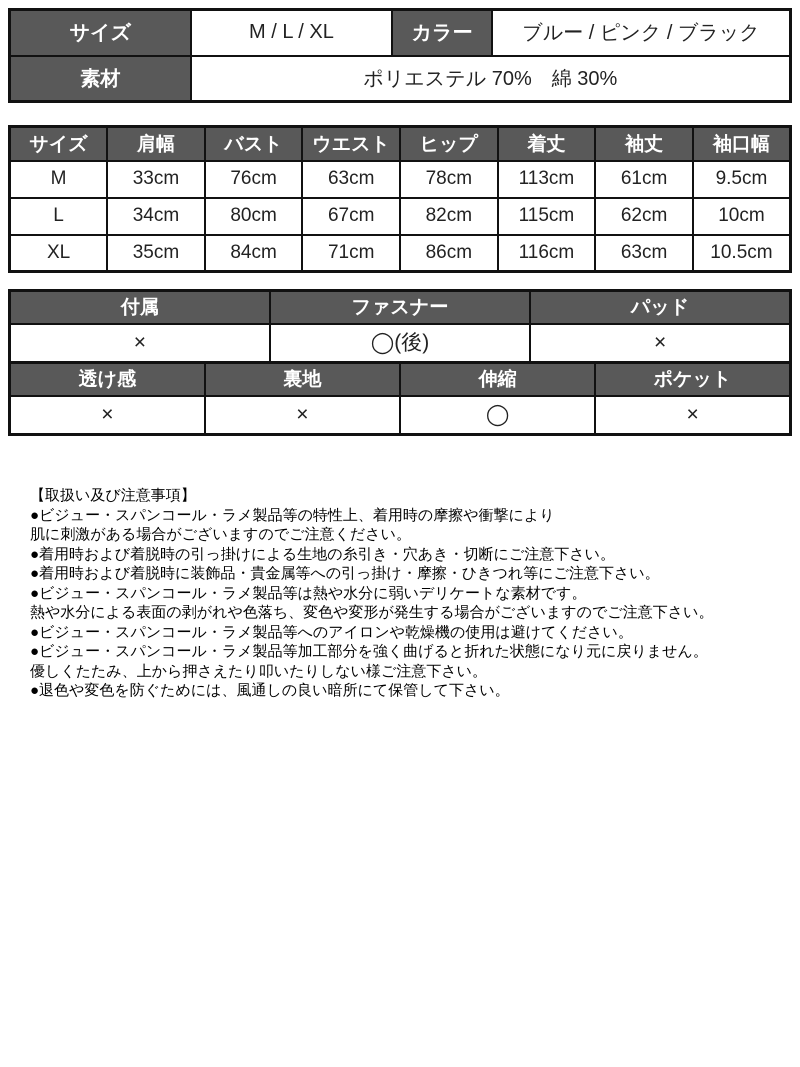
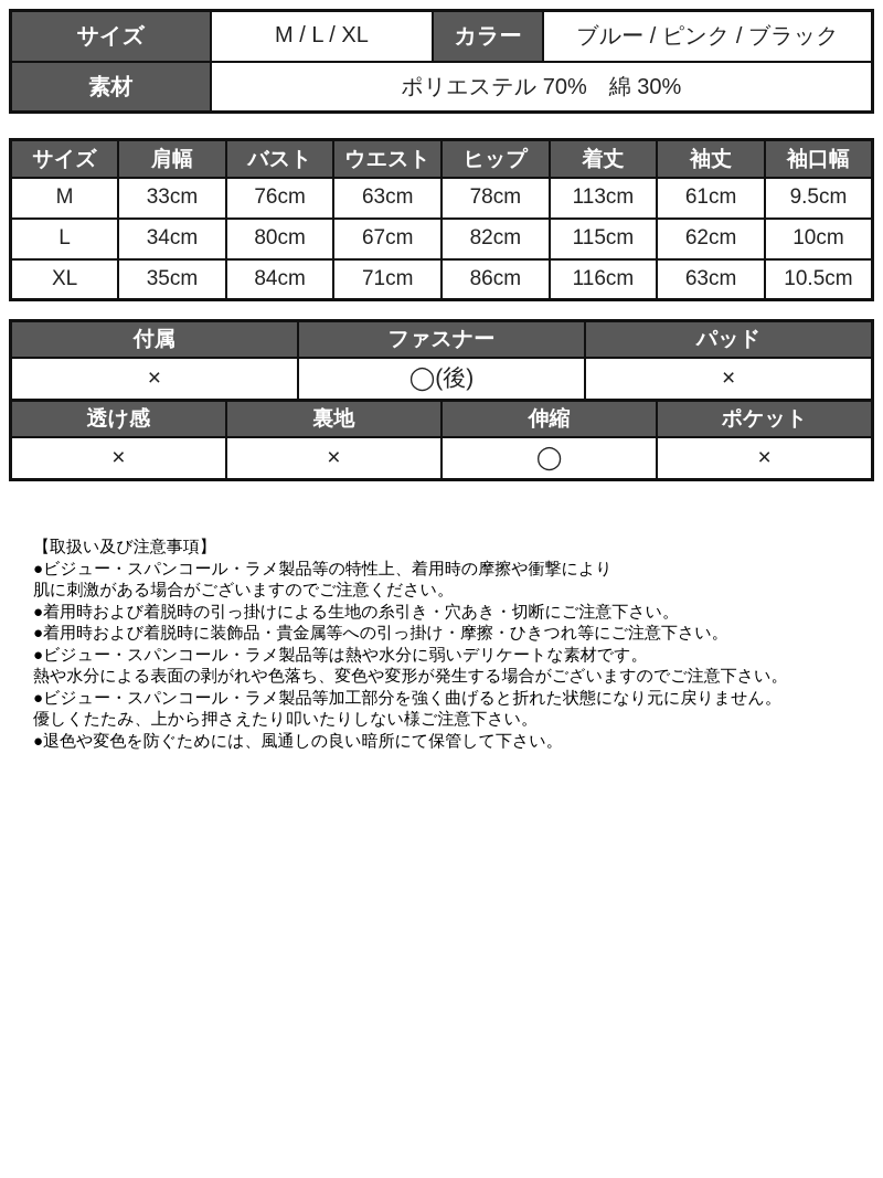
  サイズ	M / L / XL	カラー	ブルー / ピンク / ブラック
  素材	ポリエステル 70% 綿 30%
  サイズ	肩幅	バスト	ウエスト	ヒップ	着丈	袖丈	袖口幅
  M	33cm	76cm	63cm	78cm	113cm	61cm	9.5cm
  L	34cm	80cm	67cm	82cm	115cm	62cm	10cm
  XL	35cm	84cm	71cm	86cm	116cm	63cm	10.5cm
  付属	ファスナー	パッド
  ×	◯(後)	×
  透け感	裏地	伸縮	ポケット
  ×	×	◯	×
  【取扱い及び注意事項】
  ●ビジュー・スパンコール・ラメ製品等の特性上、着用時の摩擦や衝撃により
  肌に刺激がある場合がございますのでご注意ください。
  ●着用時および着脱時の引っ掛けによる生地の糸引き・穴あき・切断にご注意下さい。
  ●着用時および着脱時に装飾品・貴金属等への引っ掛け・摩擦・ひきつれ等にご注意下さい。
  ●ビジュー・スパンコール・ラメ製品等は熱や水分に弱いデリケートな素材です。
  熱や水分による表面の剥がれや色落ち、変色や変形が発生する場合がございますのでご注意下さい。
- ●ビジュー・スパンコール・ラメ製品等へのアイロンや乾燥機の使用は避けてください。
  ●ビジュー・スパンコール・ラメ製品等加工部分を強く曲げると折れた状態になり元に戻りません。
  優しくたたみ、上から押さえたり叩いたりしない様ご注意下さい。
  ●退色や変色を防ぐためには、風通しの良い暗所にて保管して下さい。
